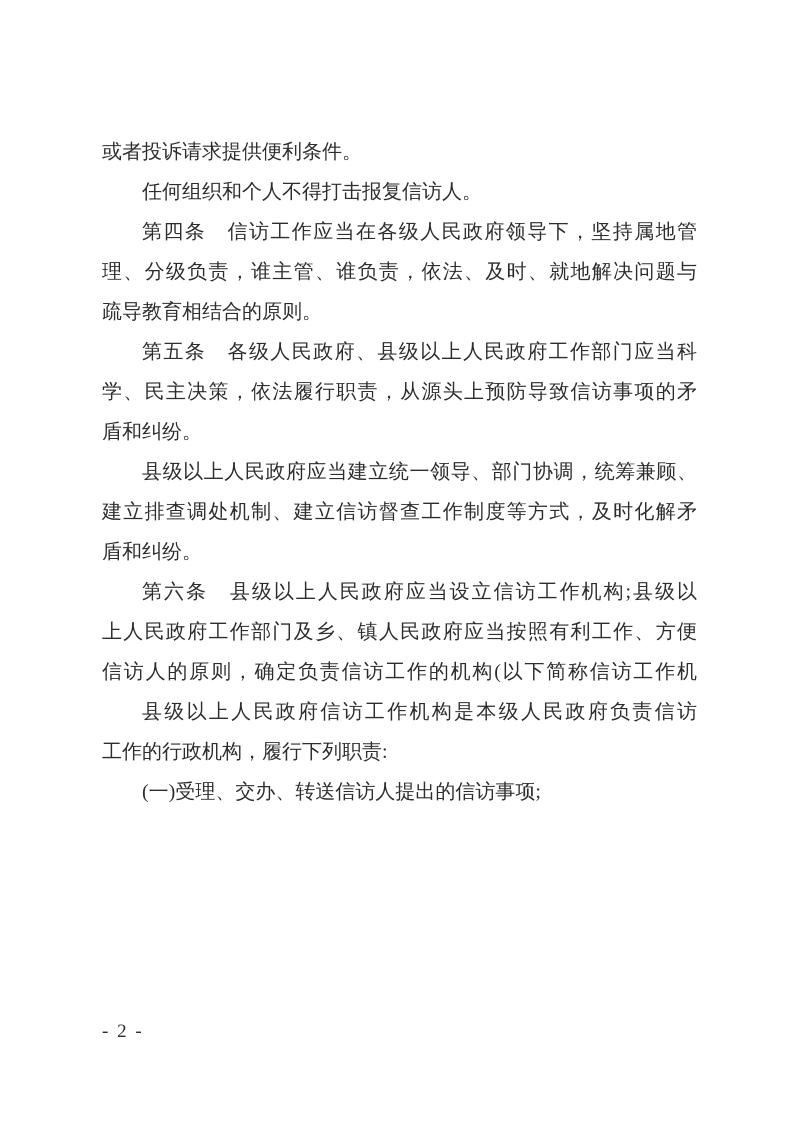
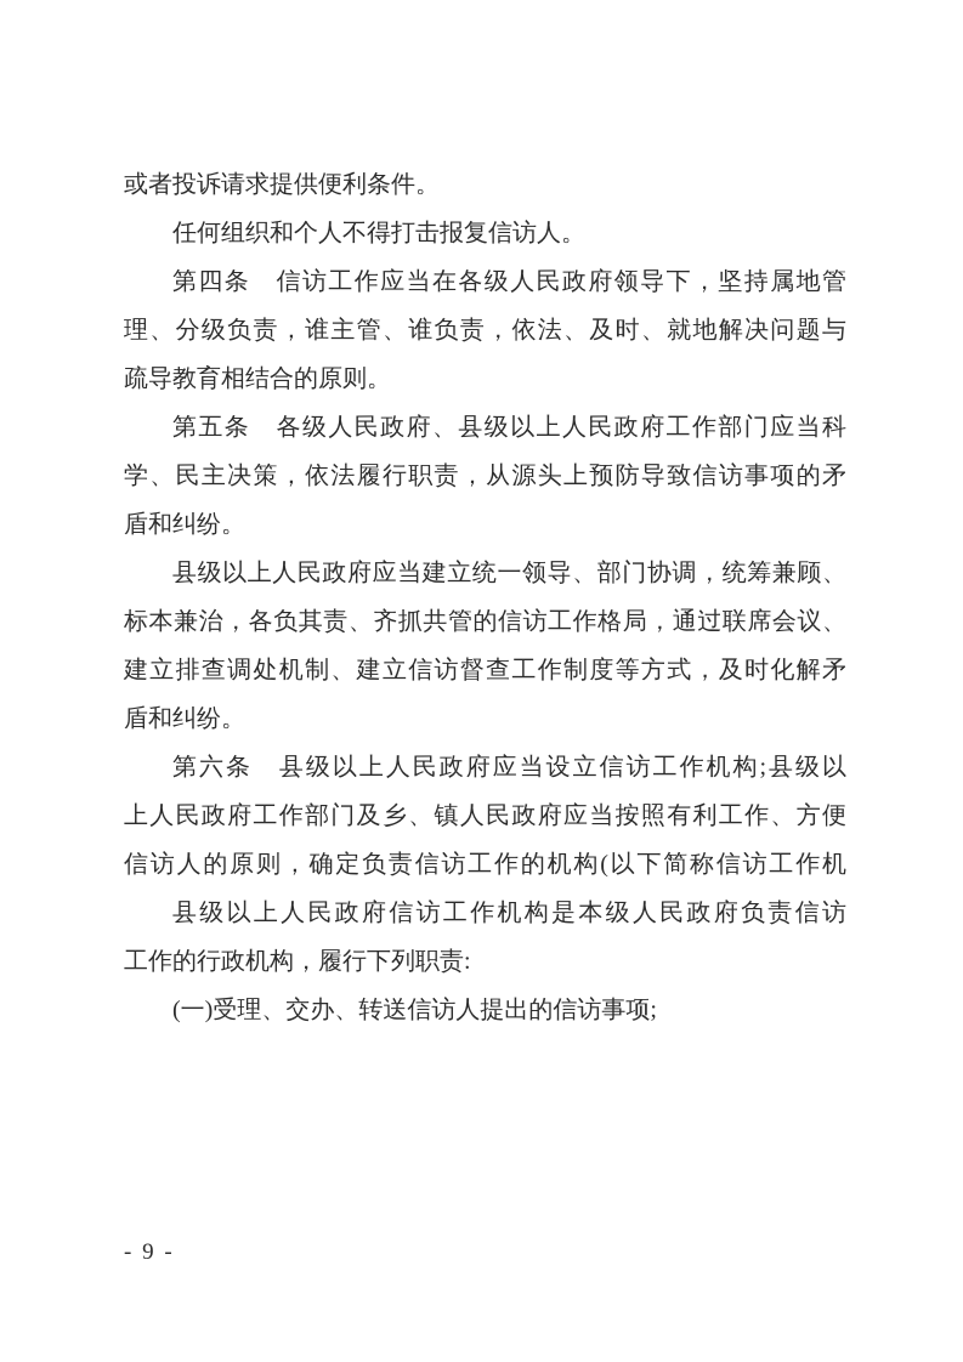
  或者投诉请求提供便利条件。
  任何组织和个人不得打击报复信访人。
  第四条 信访工作应当在各级人民政府领导下，坚持属地管
  理、分级负责，谁主管、谁负责，依法、及时、就地解决问题与
  疏导教育相结合的原则。
  第五条 各级人民政府、县级以上人民政府工作部门应当科
  学、民主决策，依法履行职责，从源头上预防导致信访事项的矛
  盾和纠纷。
  县级以上人民政府应当建立统一领导、部门协调，统筹兼顾、
+ 标本兼治，各负其责、齐抓共管的信访工作格局，通过联席会议、
  建立排查调处机制、建立信访督查工作制度等方式，及时化解矛
  盾和纠纷。
  第六条 县级以上人民政府应当设立信访工作机构;县级以
  上人民政府工作部门及乡、镇人民政府应当按照有利工作、方便
  信访人的原则，确定负责信访工作的机构(以下简称信访工作机
  县级以上人民政府信访工作机构是本级人民政府负责信访
  工作的行政机构，履行下列职责:
  (一)受理、交办、转送信访人提出的信访事项;
- - 2 -
+ - 9 -
